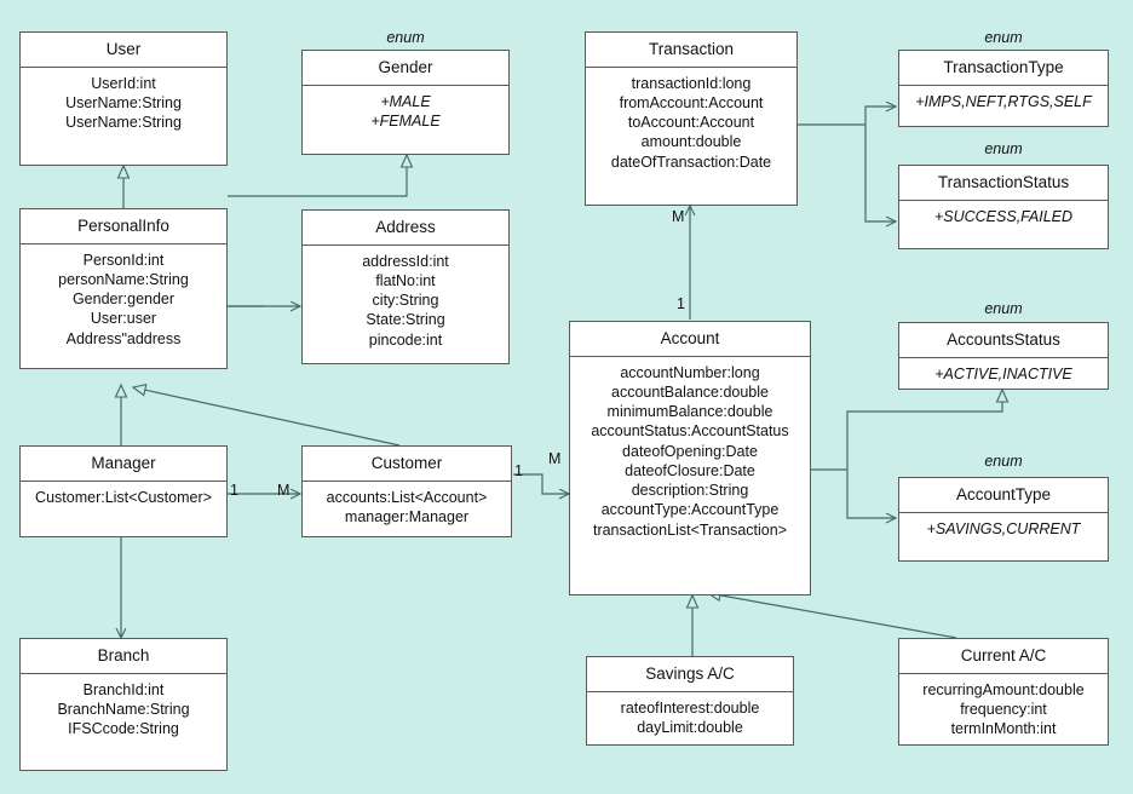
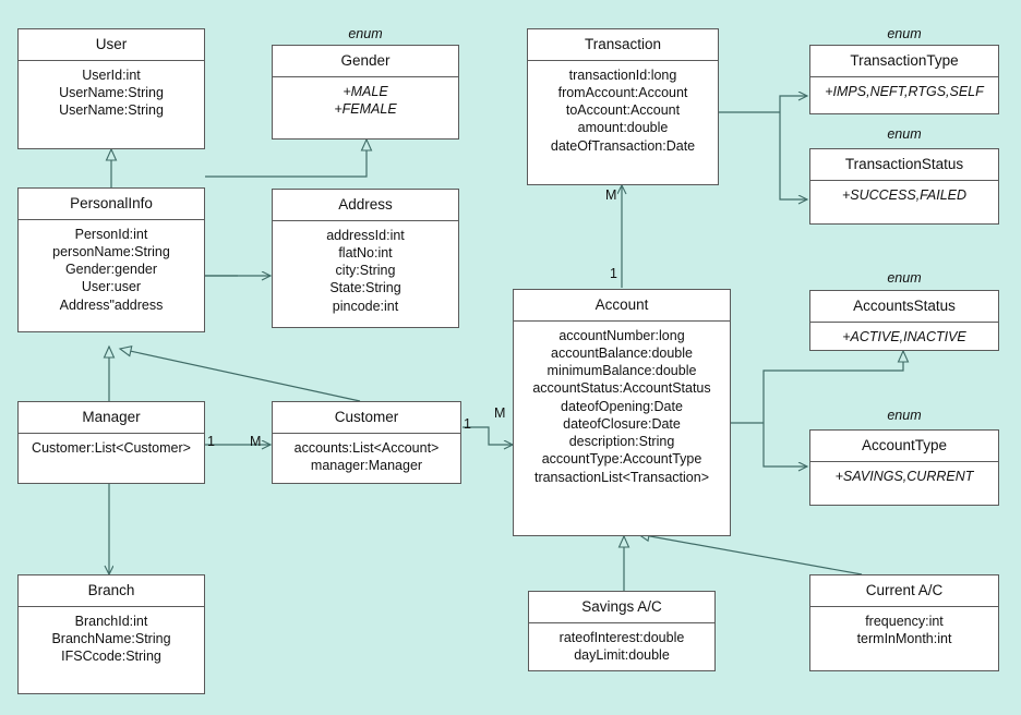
  User
  UserId:int
  UserName:String
  UserName:String
  enum
  Gender
  +MALE
  +FEMALE
  Transaction
  transactionId:long
  fromAccount:Account
  toAccount:Account
  amount:double
  dateOfTransaction:Date
  enum
  TransactionType
  +IMPS,NEFT,RTGS,SELF
  enum
  TransactionStatus
  +SUCCESS,FAILED
  PersonalInfo
  PersonId:int
  personName:String
  Gender:gender
  User:user
  Address"address
  Address
  addressId:int
  flatNo:int
  city:String
  State:String
  pincode:int
  Account
  accountNumber:long
  accountBalance:double
  minimumBalance:double
  accountStatus:AccountStatus
  dateofOpening:Date
  dateofClosure:Date
  description:String
  accountType:AccountType
  transactionList<Transaction>
  enum
  AccountsStatus
  +ACTIVE,INACTIVE
  enum
  AccountType
  +SAVINGS,CURRENT
  Manager
  Customer:List<Customer>
  Customer
  accounts:List<Account>
  manager:Manager
  Branch
  BranchId:int
  BranchName:String
  IFSCcode:String
  Savings A/C
  rateofInterest:double
  dayLimit:double
  Current A/C
- recurringAmount:double
  frequency:int
  termInMonth:int
  1
  M
  1
  M
  1
  M
